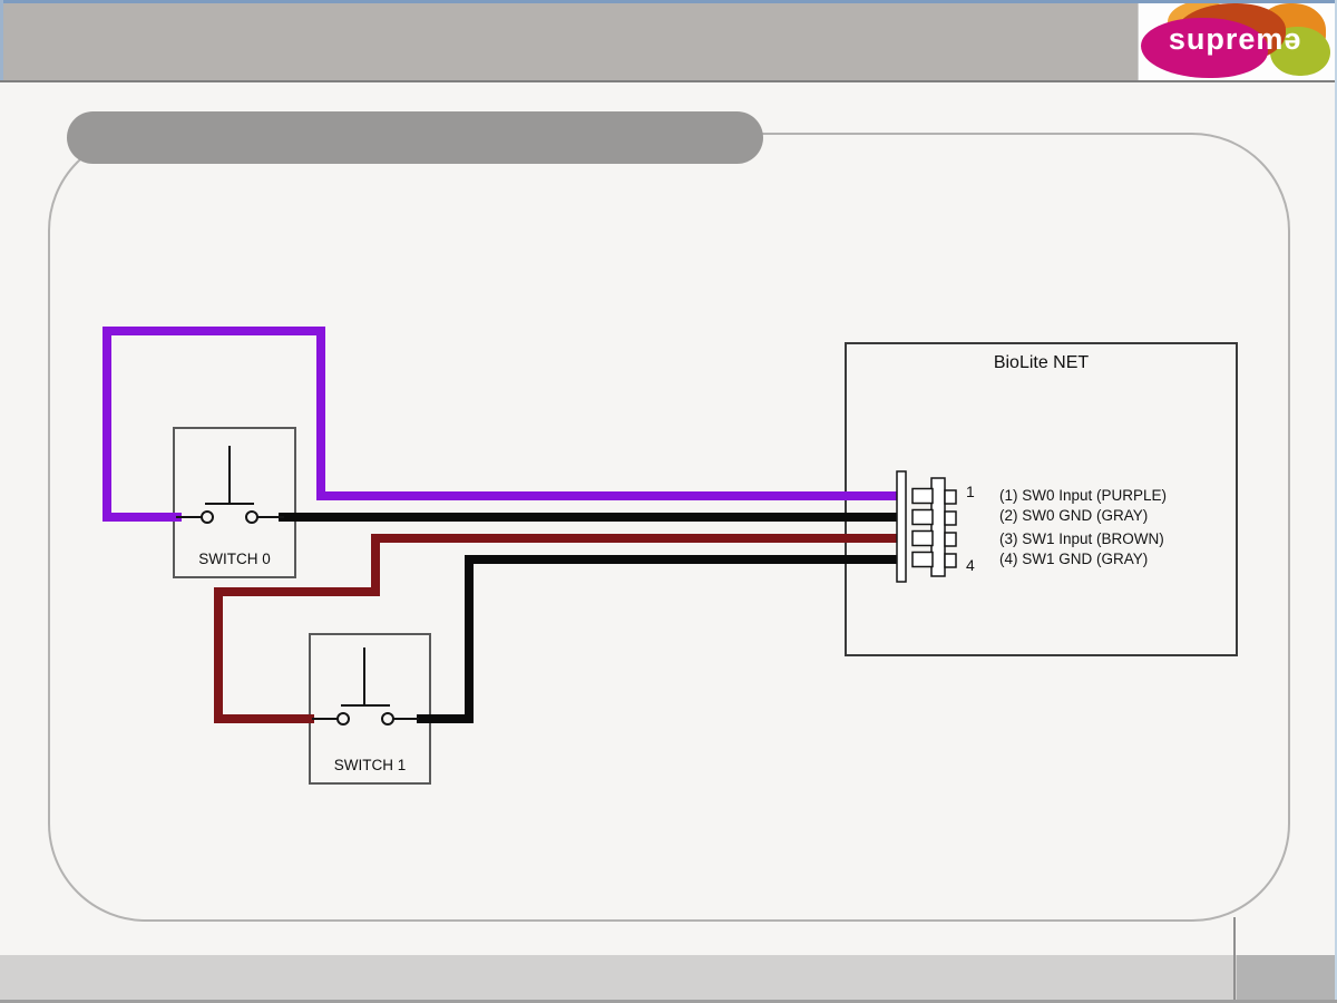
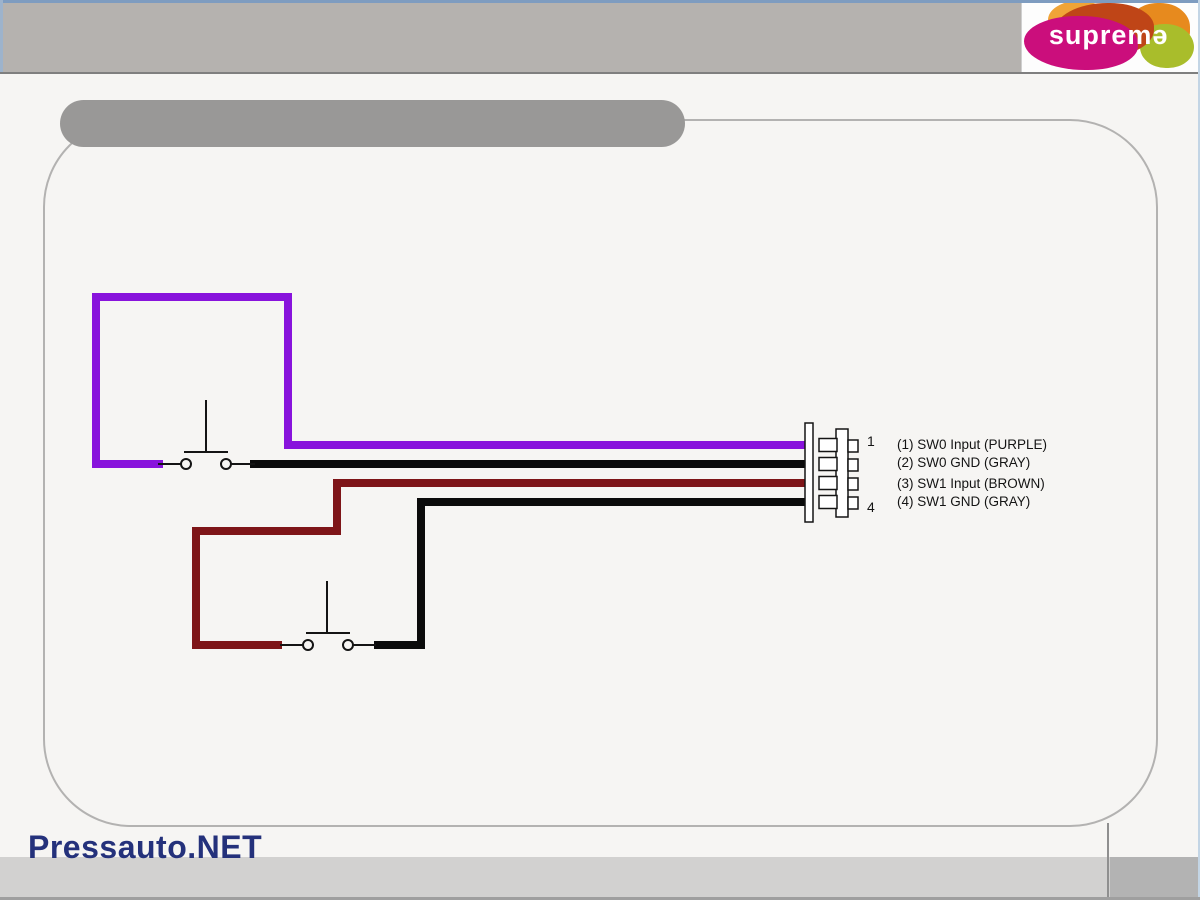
  supremə
- BioLite NET
- SWITCH 0
- SWITCH 1
  1
  4
  (1) SW0 Input (PURPLE)
  (2) SW0 GND (GRAY)
  (3) SW1 Input (BROWN)
  (4) SW1 GND (GRAY)
+ Pressauto.NET
